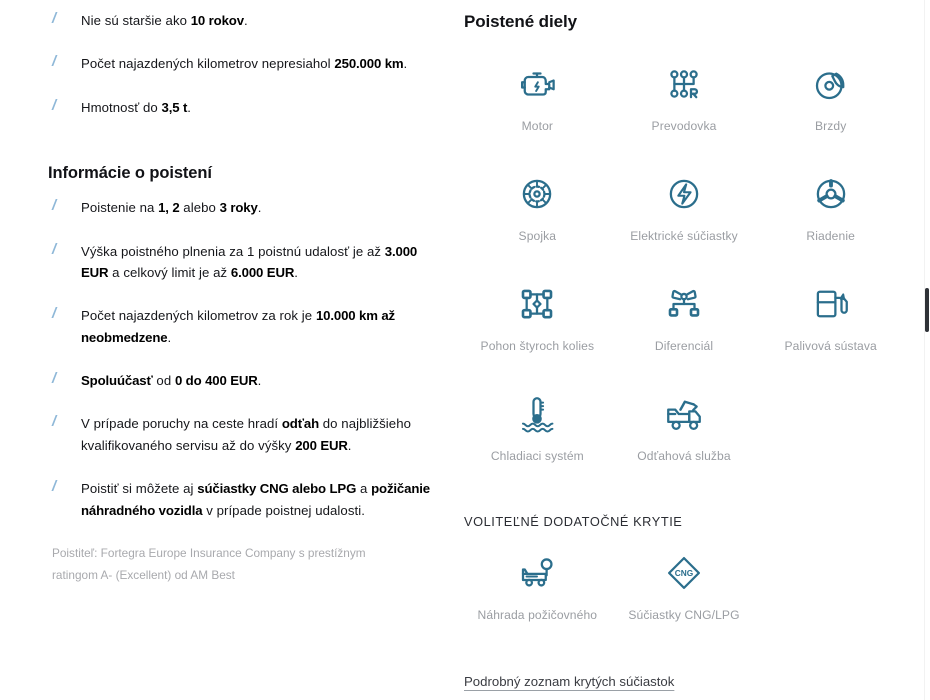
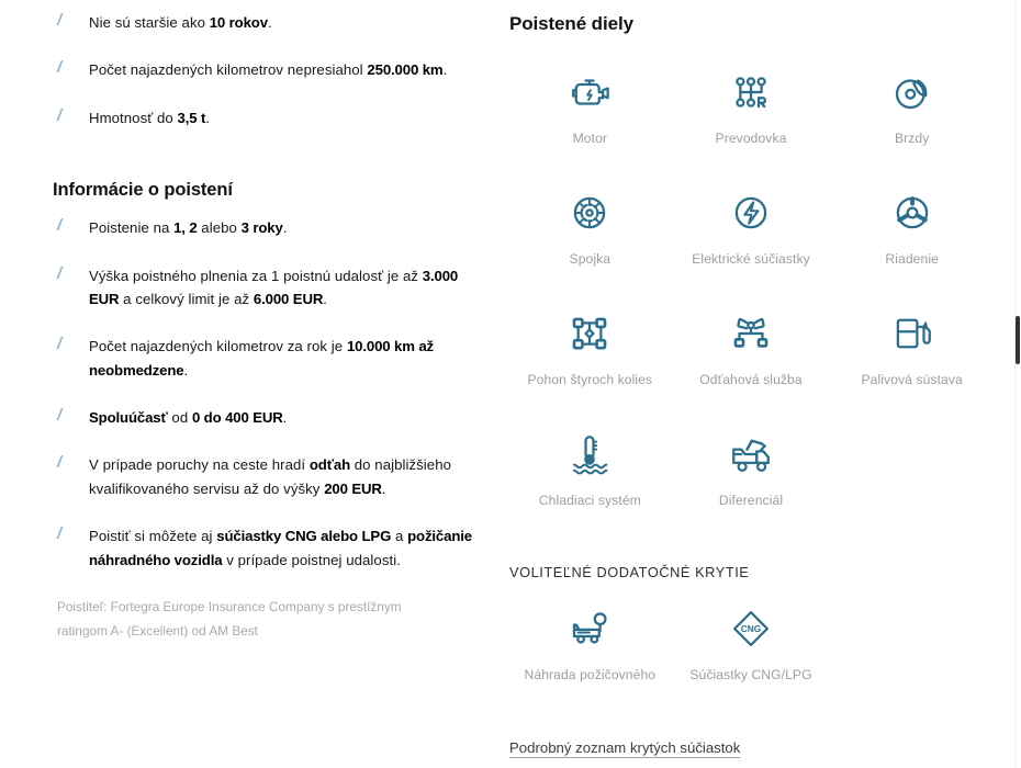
  /
  Nie sú staršie ako 10 rokov.
  /
  Počet najazdených kilometrov nepresiahol 250.000 km.
  /
  Hmotnosť do 3,5 t.
  Informácie o poistení
  /
  Poistenie na 1, 2 alebo 3 roky.
  /
  Výška poistného plnenia za 1 poistnú udalosť je až 3.000 EUR a celkový limit je až 6.000 EUR.
  /
  Počet najazdených kilometrov za rok je 10.000 km až neobmedzene.
  /
  Spoluúčasť od 0 do 400 EUR.
  /
  V prípade poruchy na ceste hradí odťah do najbližšieho kvalifikovaného servisu až do výšky 200 EUR.
  /
  Poistiť si môžete aj súčiastky CNG alebo LPG a požičanie náhradného vozidla v prípade poistnej udalosti.
  Poistiteľ: Fortegra Europe Insurance Company s prestížnym ratingom A- (Excellent) od AM Best
  Poistené diely
  Motor
  Prevodovka
  Brzdy
  Spojka
  Elektrické súčiastky
  Riadenie
  Pohon štyroch kolies
- Diferenciál
+ Odťahová služba
  Palivová sústava
  Chladiaci systém
- Odťahová služba
+ Diferenciál
  VOLITEĽNÉ DODATOČNÉ KRYTIE
  Náhrada požičovného
  CNG
  Súčiastky CNG/LPG
  Podrobný zoznam krytých súčiastok
